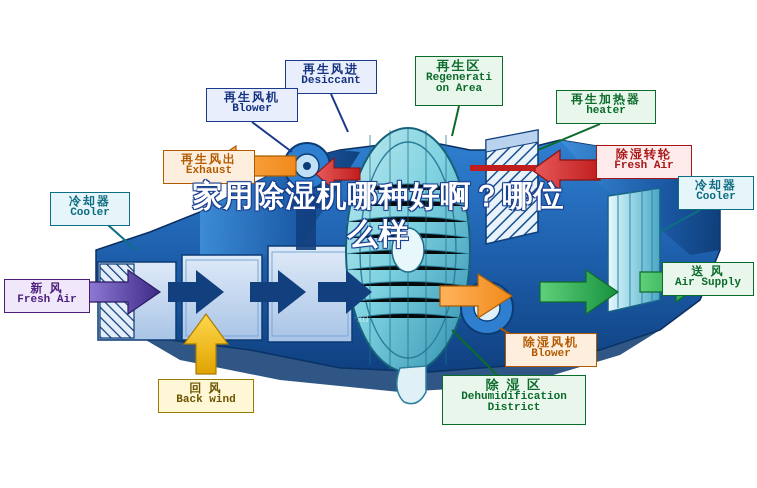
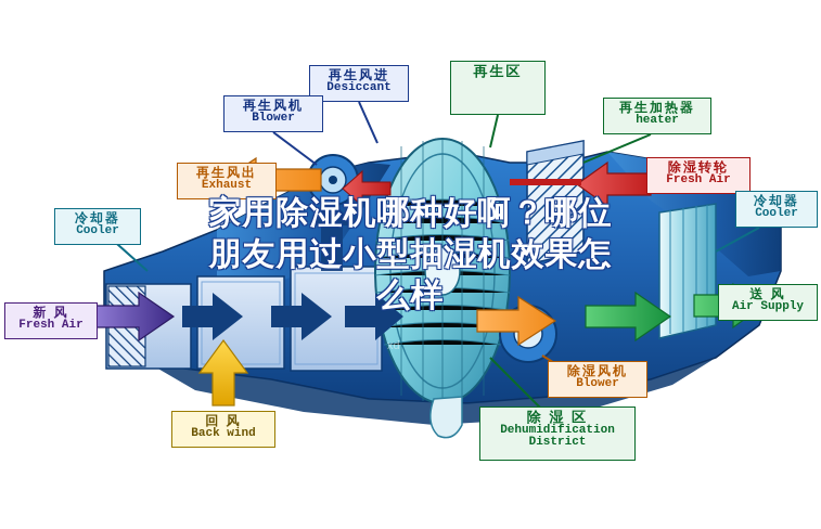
  xd
  再生风进
  Desiccant
  再生风机
  Blower
  再生区
- Regenerati on Area
  再生加热器
  heater
  再生风出
  Exhaust
  除湿转轮
  Fresh Air
  冷却器
  Cooler
  冷却器
  Cooler
  新 风
  Fresh Air
  送 风
  Air Supply
  除湿风机
  Blower
  回 风
  Back wind
  除 湿 区
  Dehumidification District
  家用除湿机哪种好啊？哪位
+ 朋友用过小型抽湿机效果怎
  么样
